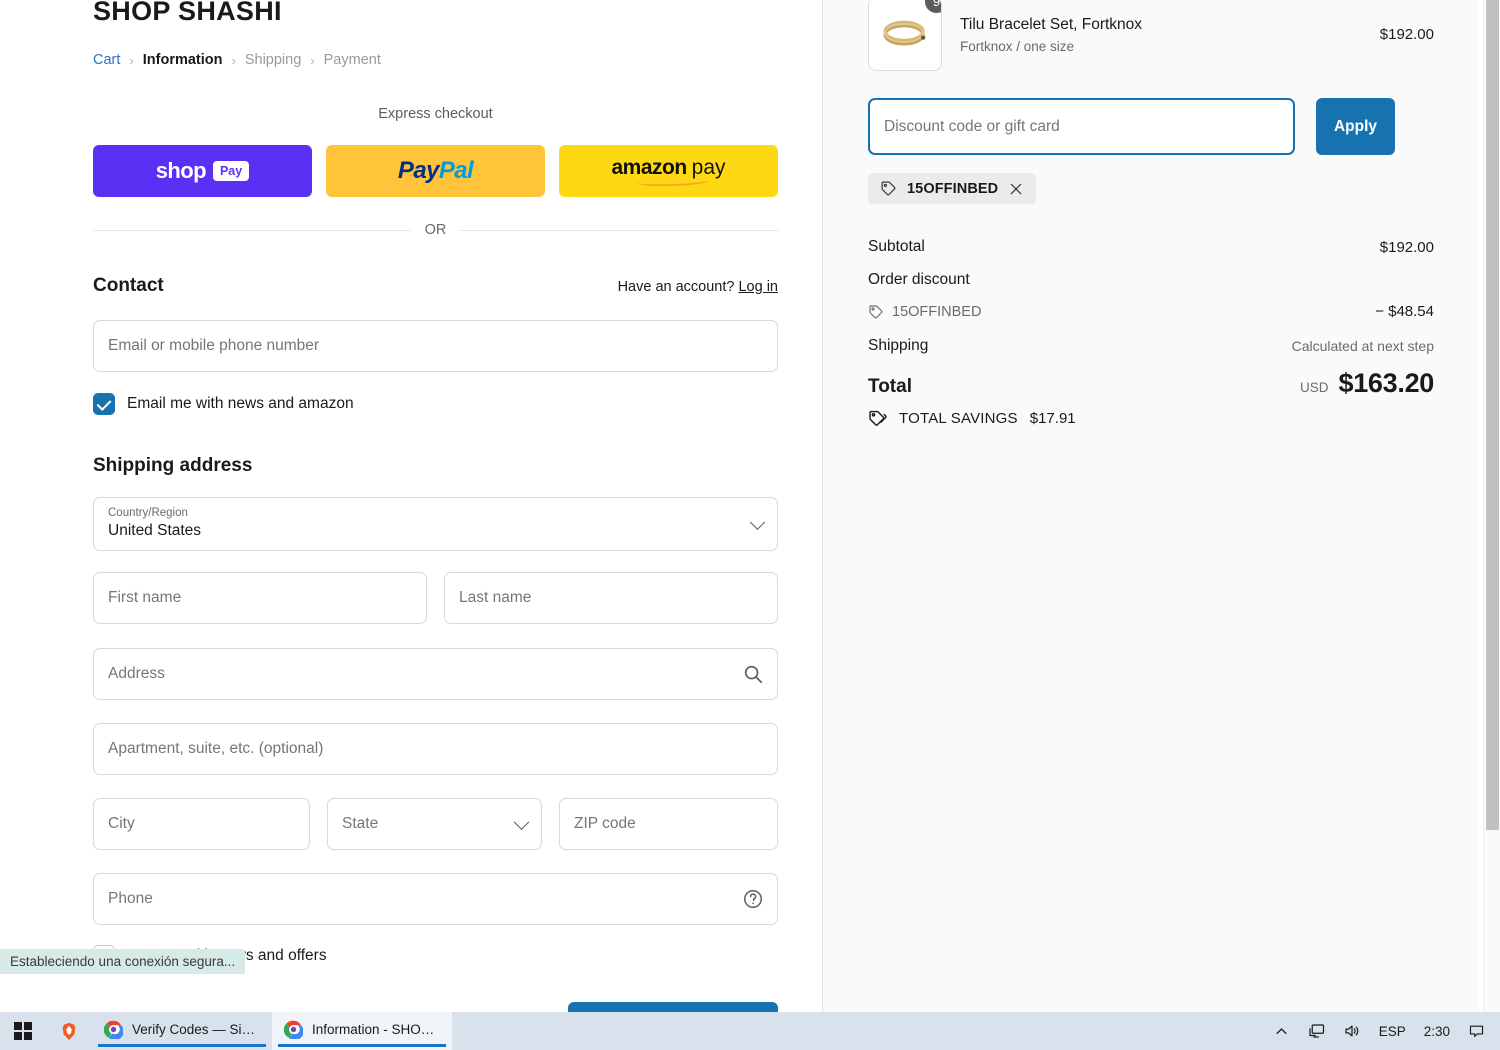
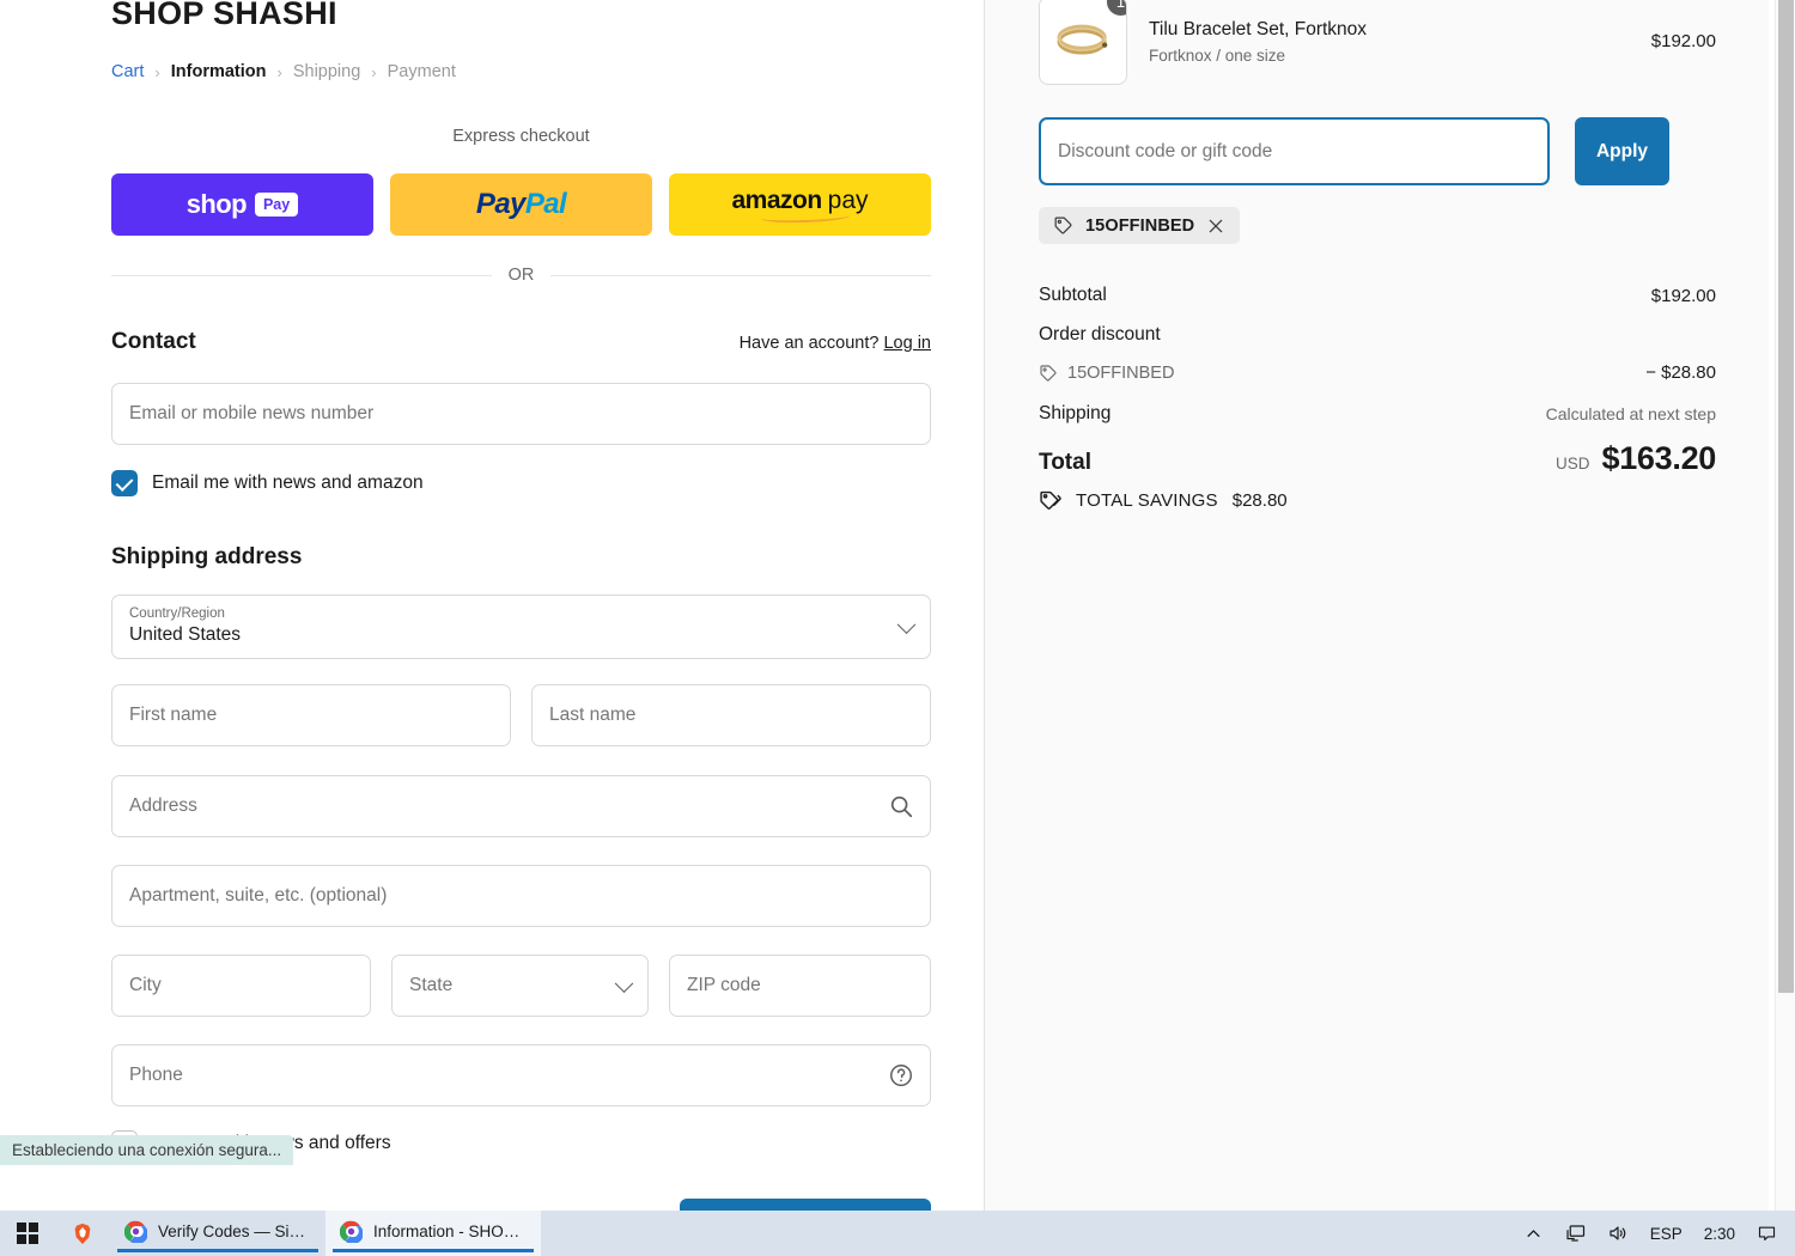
  SHOP SHASHI
  Cart
  ›
  Information
  ›
  Shipping
  ›
  Payment
  Express checkout
  shop
  Pay
  Pay
  Pal
  amazon
  pay
  OR
  Contact
  Have an account? Log in
- Email or mobile phone number
+ Email or mobile news number
  Email me with news and amazon
  Shipping address
  Country/Region
  United States
  First name
  Last name
  Address
  Apartment, suite, etc. (optional)
  City
  State
  ZIP code
  Phone
- 9
+ 1
  Tilu Bracelet Set, Fortknox
  Fortknox / one size
  $192.00
- Discount code or gift card
+ Discount code or gift code
  Apply
  15OFFINBED
  Subtotal
  $192.00
  Order discount
  15OFFINBED
- − $48.54
+ − $28.80
  Shipping
  Calculated at next step
  Total
  USD
  $163.20
  TOTAL SAVINGS
- $17.91
+ $28.80
  Estableciendo una conexión segura...
  Verify Codes — Simp
  Information - SHOP S
  ESP
  2:30
